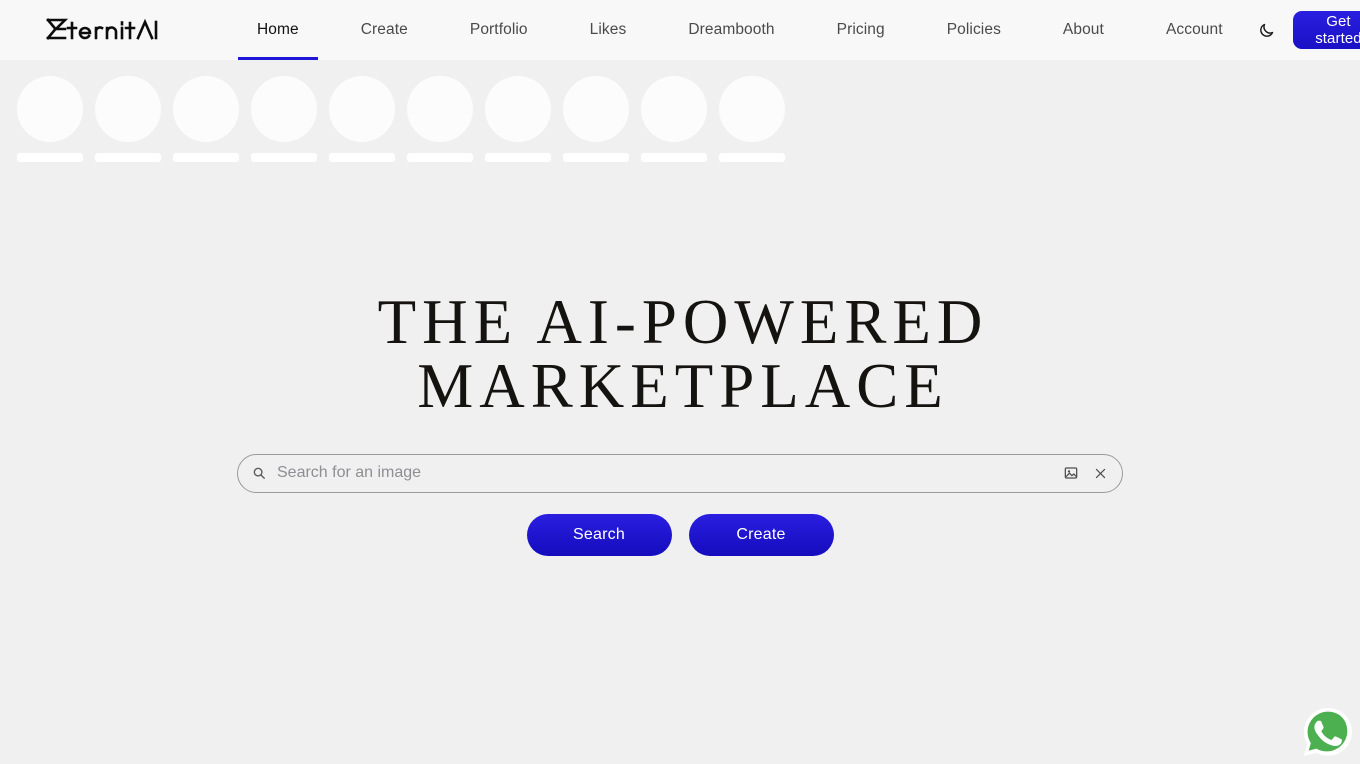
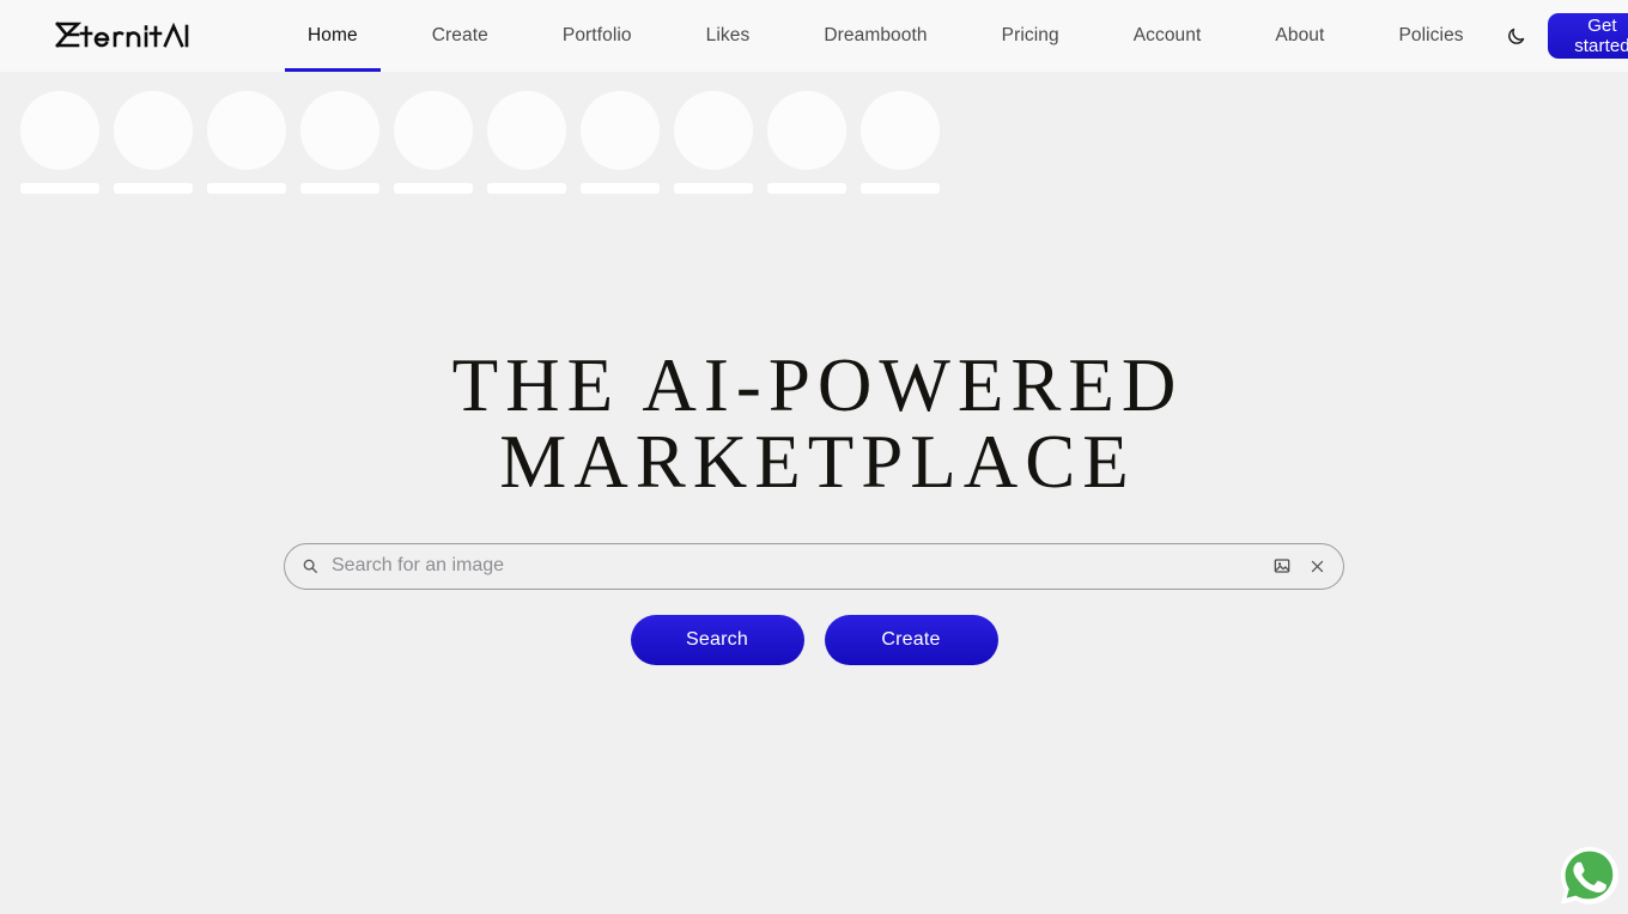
  Home
  Create
  Portfolio
  Likes
  Dreambooth
  Pricing
- Policies
+ Account
  About
- Account
+ Policies
  Get started
  THE AI-POWERED
  MARKETPLACE
  Search for an image
  Search
  Create
